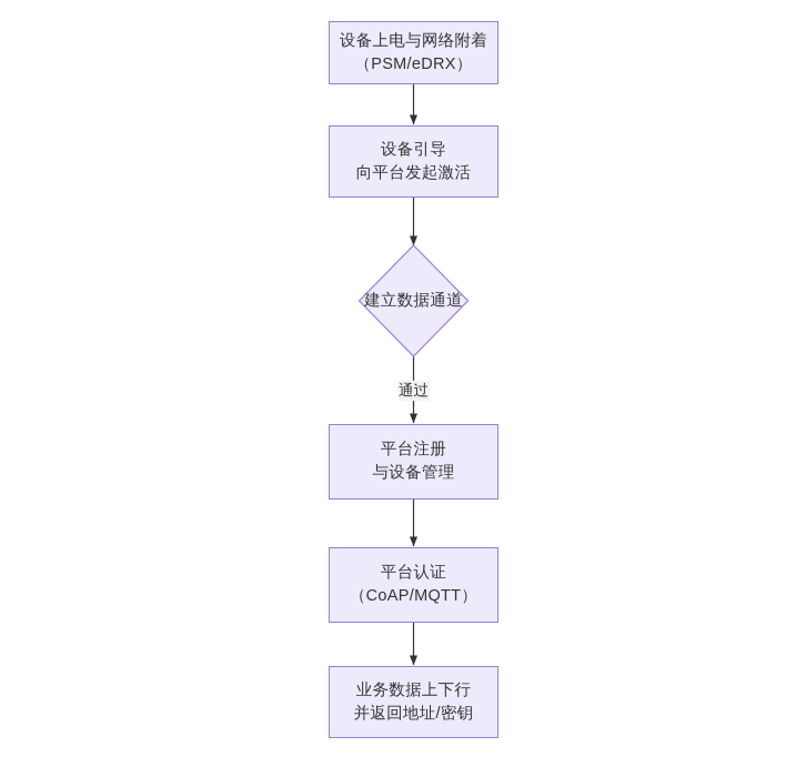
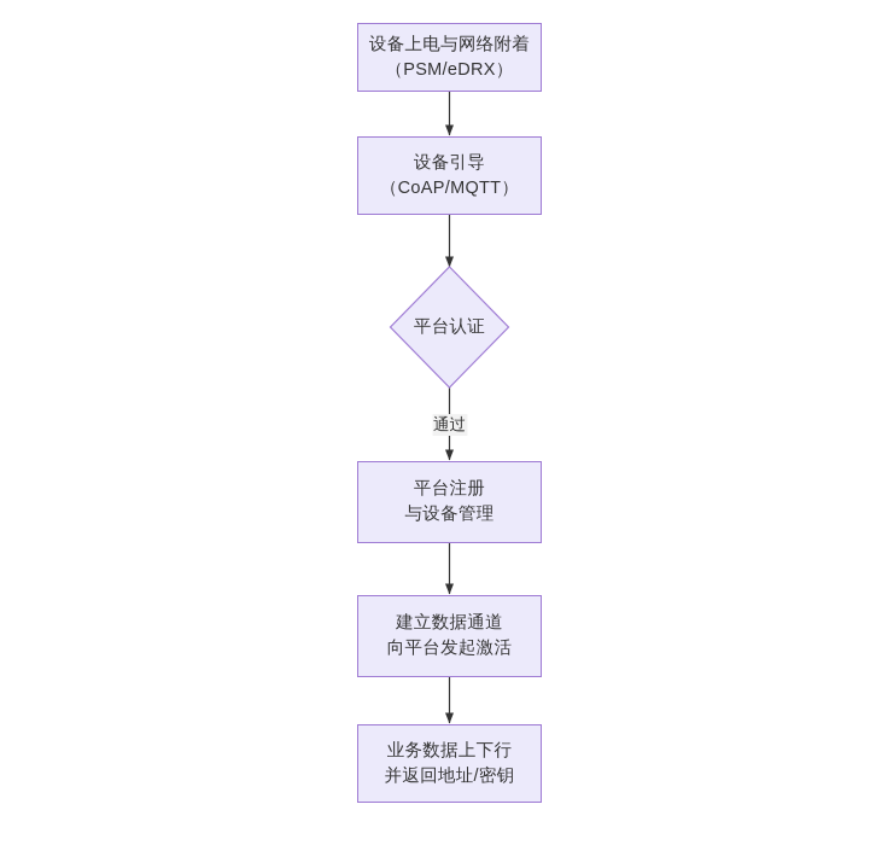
  设备上电与网络附着
  （PSM/eDRX）
  设备引导
- 向平台发起激活
+ （CoAP/MQTT）
- 建立数据通道
+ 平台认证
  通过
  平台注册
  与设备管理
- 平台认证
+ 建立数据通道
- （CoAP/MQTT）
+ 向平台发起激活
  业务数据上下行
  并返回地址/密钥
